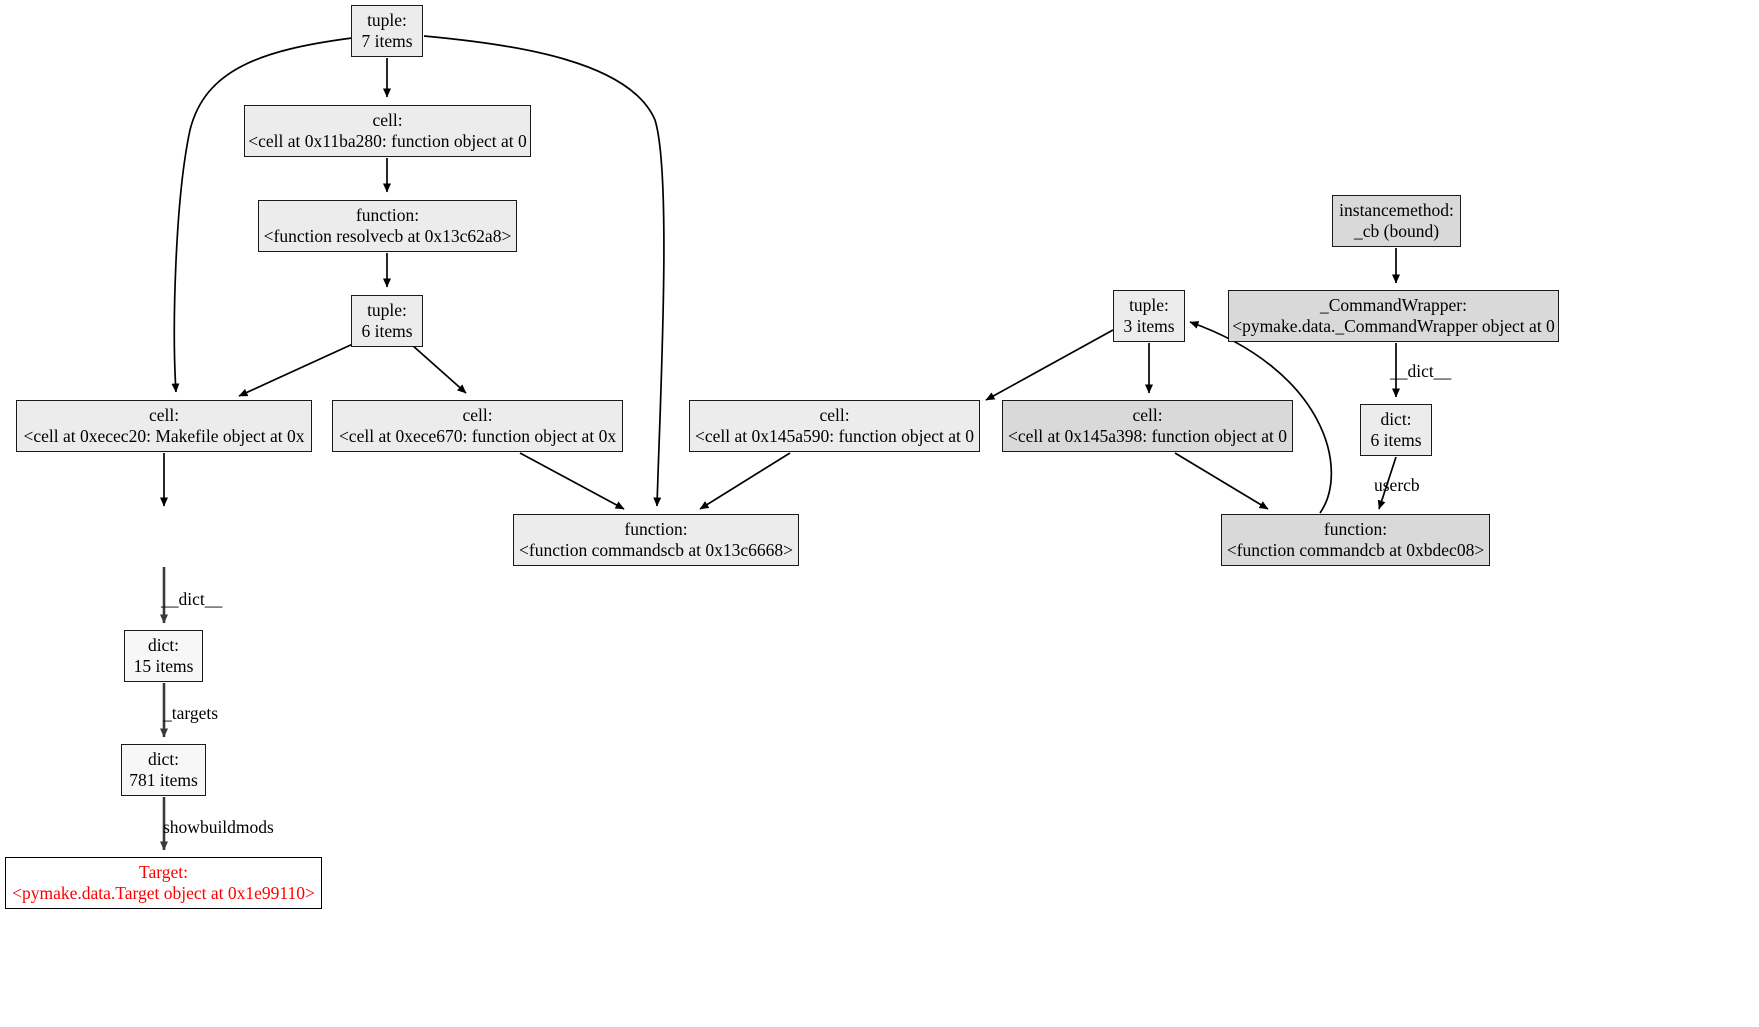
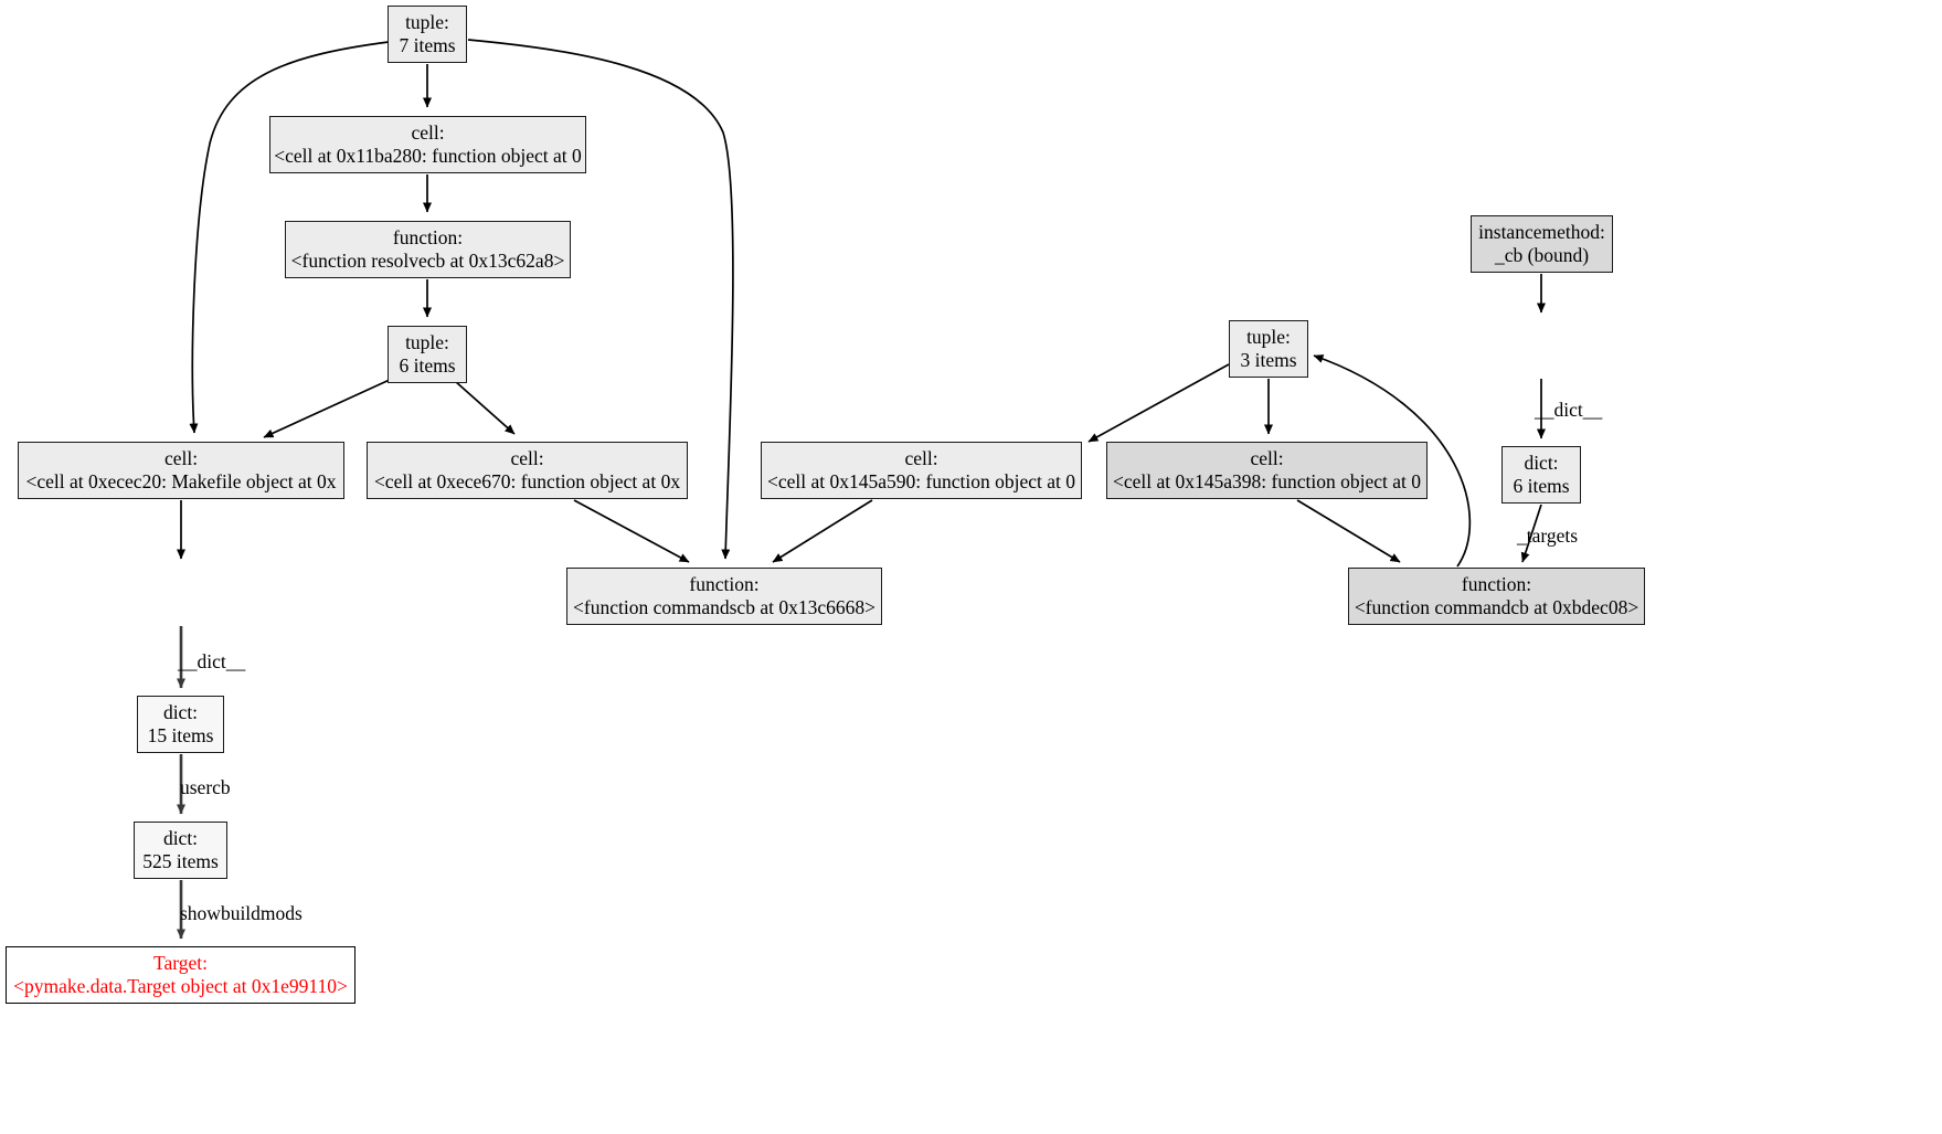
  tuple:
  7 items
  cell:
  <cell at 0x11ba280: function object at 0
  function:
  <function resolvecb at 0x13c62a8>
  tuple:
  6 items
  cell:
  <cell at 0xecec20: Makefile object at 0x
  cell:
  <cell at 0xece670: function object at 0x
  cell:
  <cell at 0x145a590: function object at 0
  cell:
  <cell at 0x145a398: function object at 0
  function:
  <function commandscb at 0x13c6668>
  function:
  <function commandcb at 0xbdec08>
  dict:
  15 items
  dict:
- 781 items
+ 525 items
  Target:
  <pymake.data.Target object at 0x1e99110>
  instancemethod:
  _cb (bound)
  tuple:
  3 items
- _CommandWrapper:
- <pymake.data._CommandWrapper object at 0
  dict:
  6 items
  __dict__
- _targets
+ usercb
  showbuildmods
  __dict__
- usercb
+ _targets
